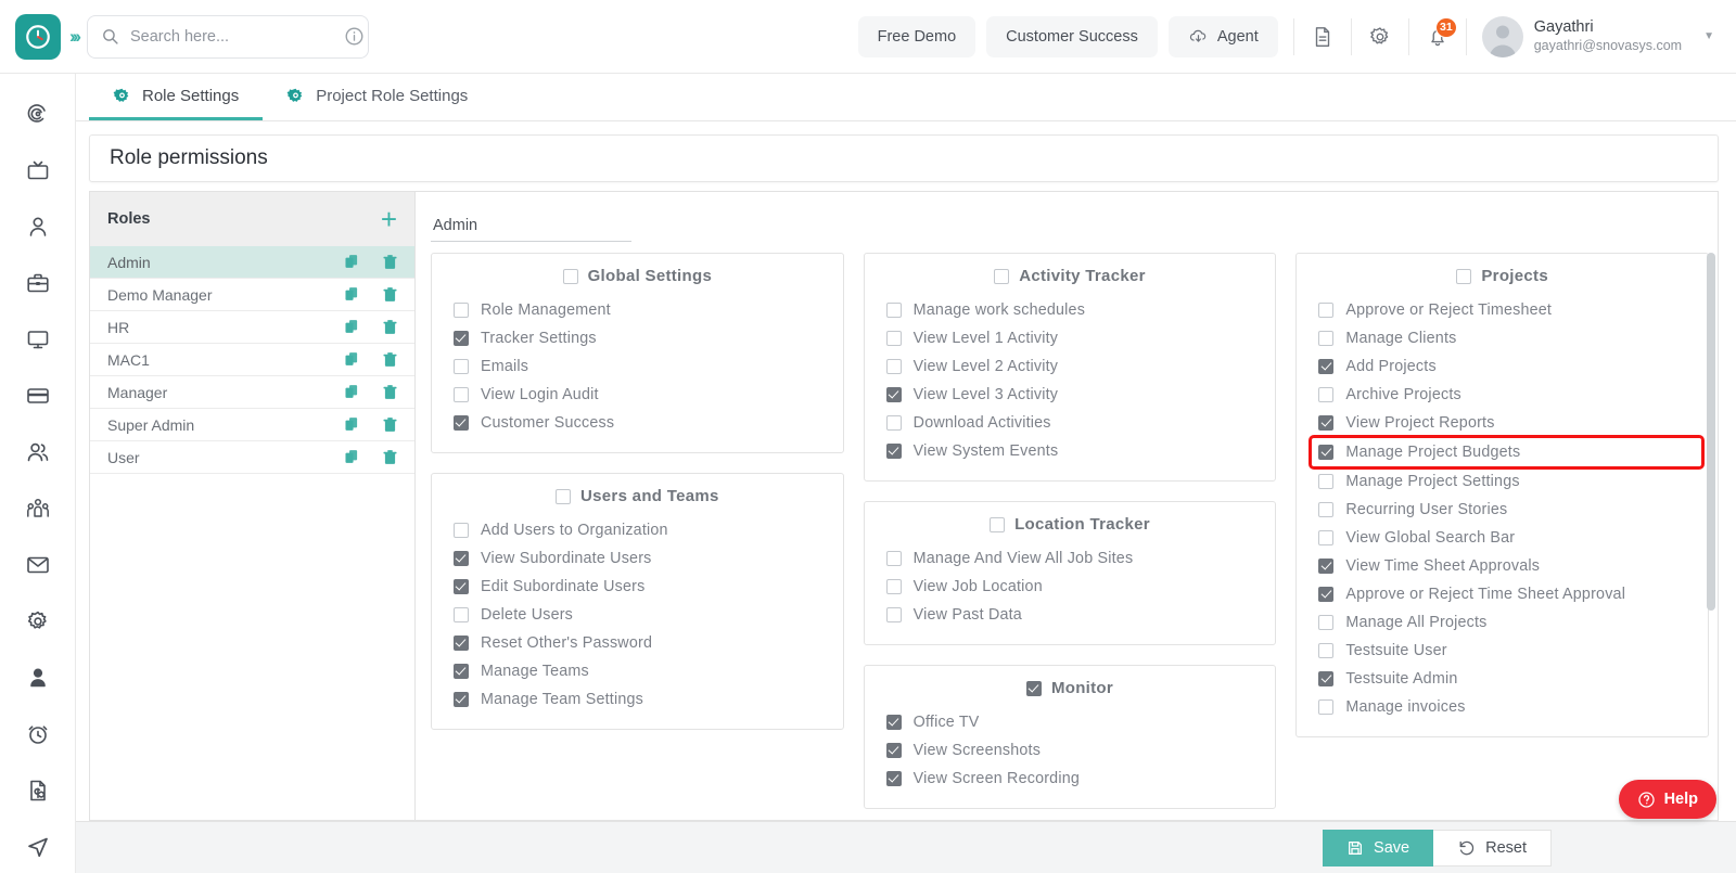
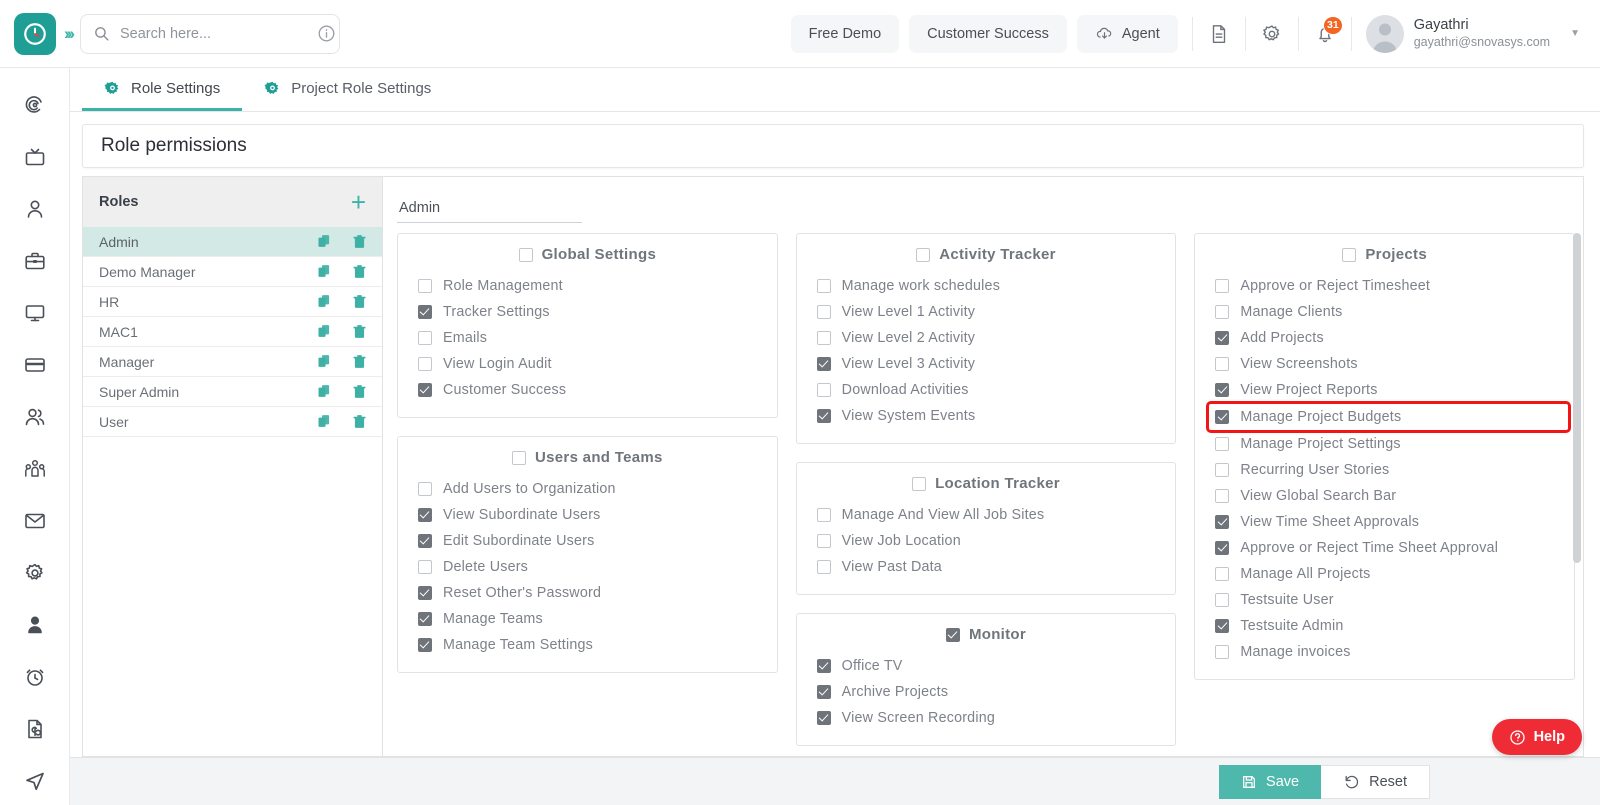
  ›››
  Search here...
  Free Demo
  Customer Success
  Agent
  31
  Gayathri
  gayathri@snovasys.com
  ▼
  Role Settings
  Project Role Settings
  Role permissions
  Roles
  +
  Admin
  Demo Manager
  HR
  MAC1
  Manager
  Super Admin
  User
  Admin
  Global Settings
  Role Management
  Tracker Settings
  Emails
  View Login Audit
  Customer Success
  Users and Teams
  Add Users to Organization
  View Subordinate Users
  Edit Subordinate Users
  Delete Users
  Reset Other's Password
  Manage Teams
  Manage Team Settings
  Activity Tracker
  Manage work schedules
  View Level 1 Activity
  View Level 2 Activity
  View Level 3 Activity
  Download Activities
  View System Events
  Location Tracker
  Manage And View All Job Sites
  View Job Location
  View Past Data
  Monitor
  Office TV
- View Screenshots
+ Archive Projects
  View Screen Recording
  Projects
  Approve or Reject Timesheet
  Manage Clients
  Add Projects
- Archive Projects
+ View Screenshots
  View Project Reports
  Manage Project Budgets
  Manage Project Settings
  Recurring User Stories
  View Global Search Bar
  View Time Sheet Approvals
  Approve or Reject Time Sheet Approval
  Manage All Projects
  Testsuite User
  Testsuite Admin
  Manage invoices
  Save
  Reset
  Help
